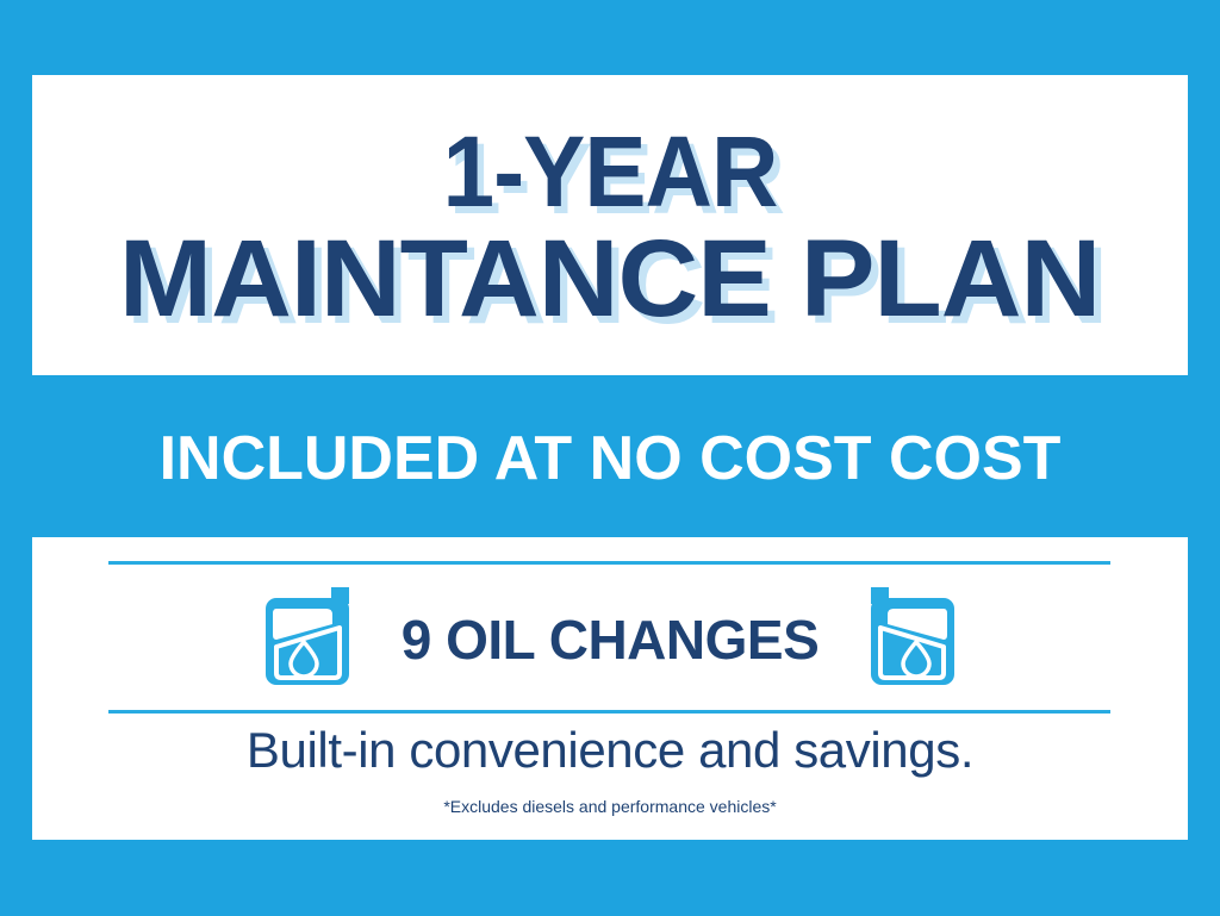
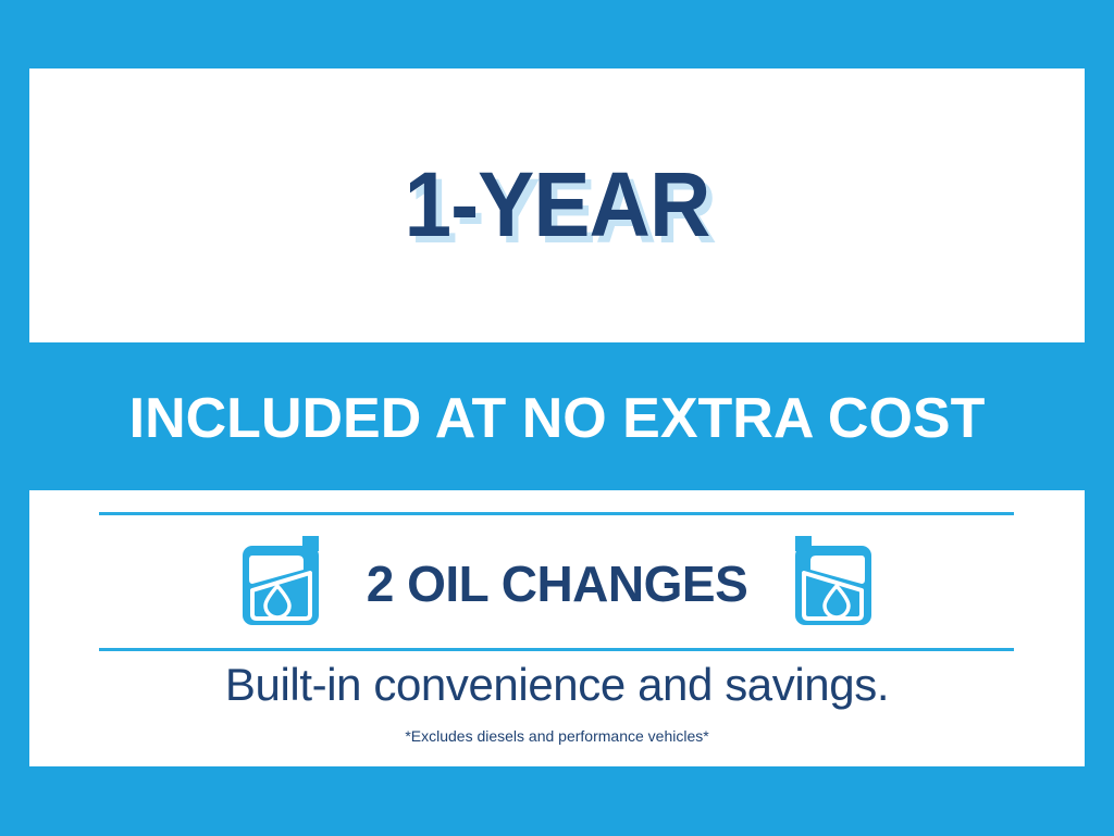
  1-YEAR
- MAINTANCE PLAN
- INCLUDED AT NO COST COST
+ INCLUDED AT NO EXTRA COST
- 9 OIL CHANGES
+ 2 OIL CHANGES
  Built-in convenience and savings.
  *Excludes diesels and performance vehicles*
